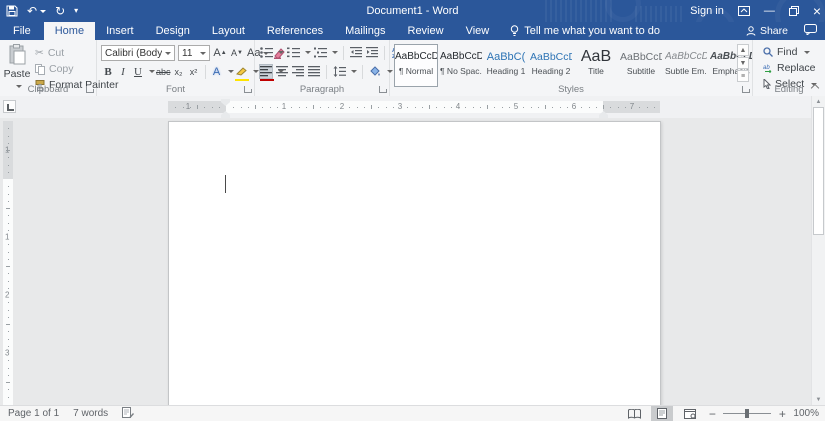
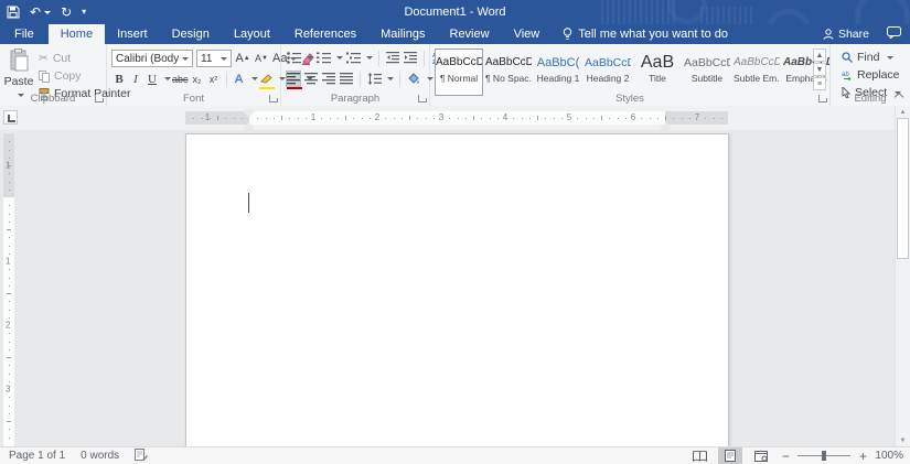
  ↶
  ↻
  ▾
  Document1 - Word
- Sign in
- —
- ×
  File
  Home
  Insert
  Design
  Layout
  References
  Mailings
  Review
  View
  Tell me what you want to do
  Share
  Paste
  ✂
  Cut
  Copy
  Format Painter
  Clipboard
  Calibri (Body
  11
  A
  A
  Aa
  B
  I
  U
  abc
  x₂
  x²
  A
  Font
  Paragraph
  AaBbCcD
  ¶ Normal
  AaBbCcD
  ¶ No Spac.
  AaBbC(
  Heading 1
  AaBbCc
  Heading 2
  AaB
  Title
  AaBbCc
  Subtitle
  AaBbCcD
  Subtle Em.
  Styles
  Find
  Replace
  Select
  Editing
  1
  1
  2
  3
  4
  5
  6
  7
  1
  2
  3
  Page 1 of 1
- 7 words
+ 0 words
  −
  +
  100%
